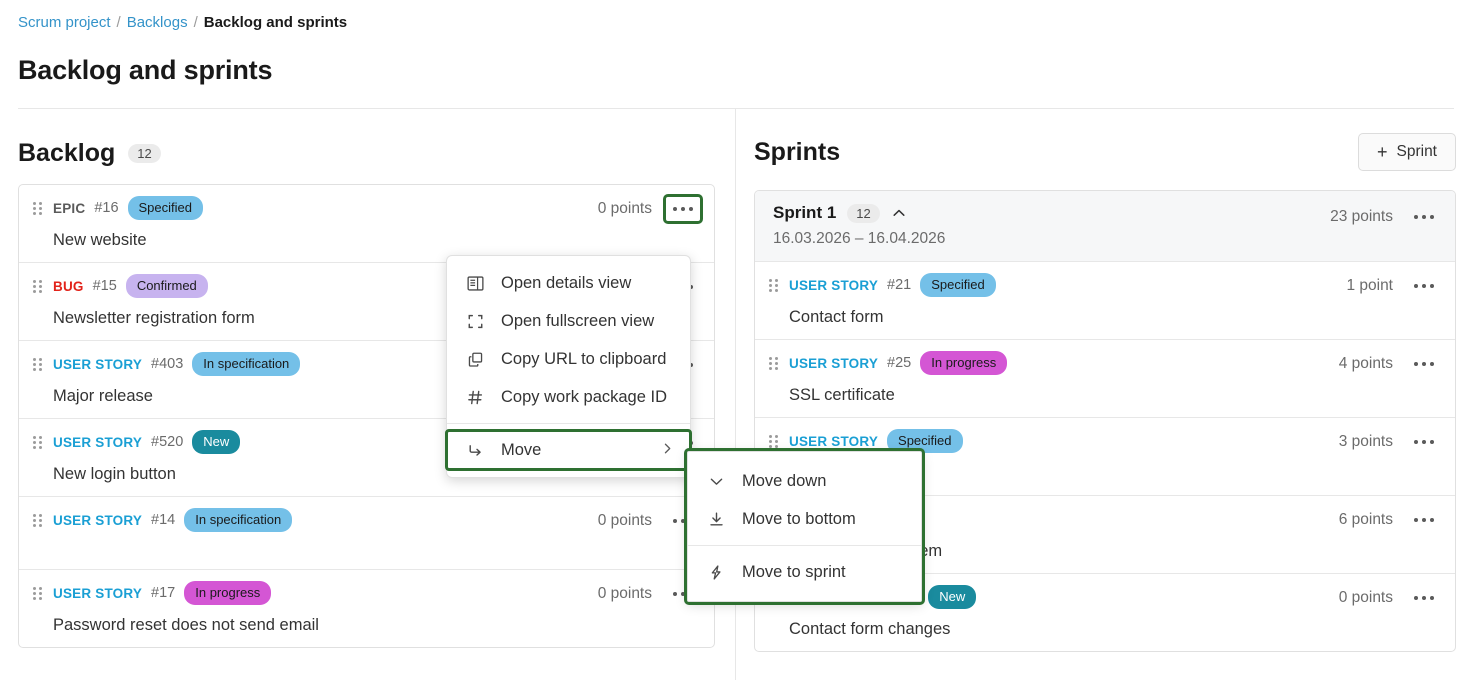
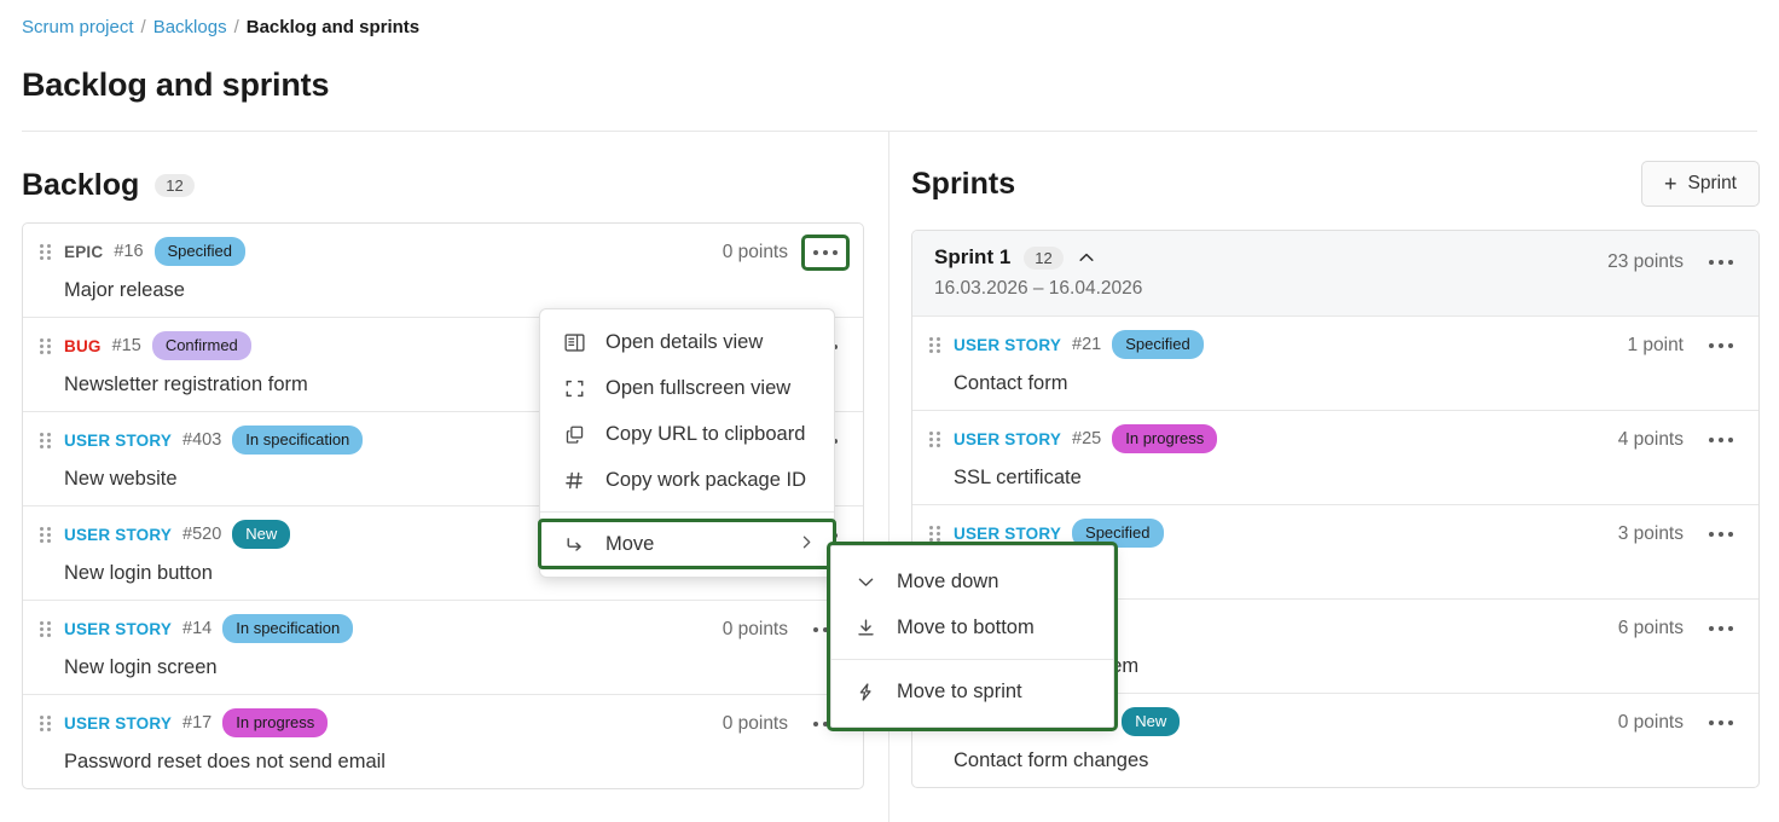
  Scrum project
  /
  Backlogs
  /
  Backlog and sprints
  Backlog and sprints
  Backlog
  12
  EPIC
  #16
  Specified
- New website
+ Major release
  0 points
  BUG
  #15
  Confirmed
  Newsletter registration form
  USER STORY
  #403
  In specification
- Major release
+ New website
  USER STORY
  #520
  New
  New login button
  USER STORY
  #14
  In specification
+ New login screen
  0 points
  USER STORY
  #17
  In progress
  Password reset does not send email
  0 points
  Sprints
  +
  Sprint
  Sprint 1
  12
  16.03.2026 – 16.04.2026
  23 points
  USER STORY
  #21
  Specified
  Contact form
  1 point
  USER STORY
  #25
  In progress
  SSL certificate
  4 points
  USER STORY
  Specified
  3 points
  6 points
  New
  Contact form changes
  0 points
  Open details view
  Open fullscreen view
  Copy URL to clipboard
  Copy work package ID
  Move
  Move down
  Move to bottom
  Move to sprint
